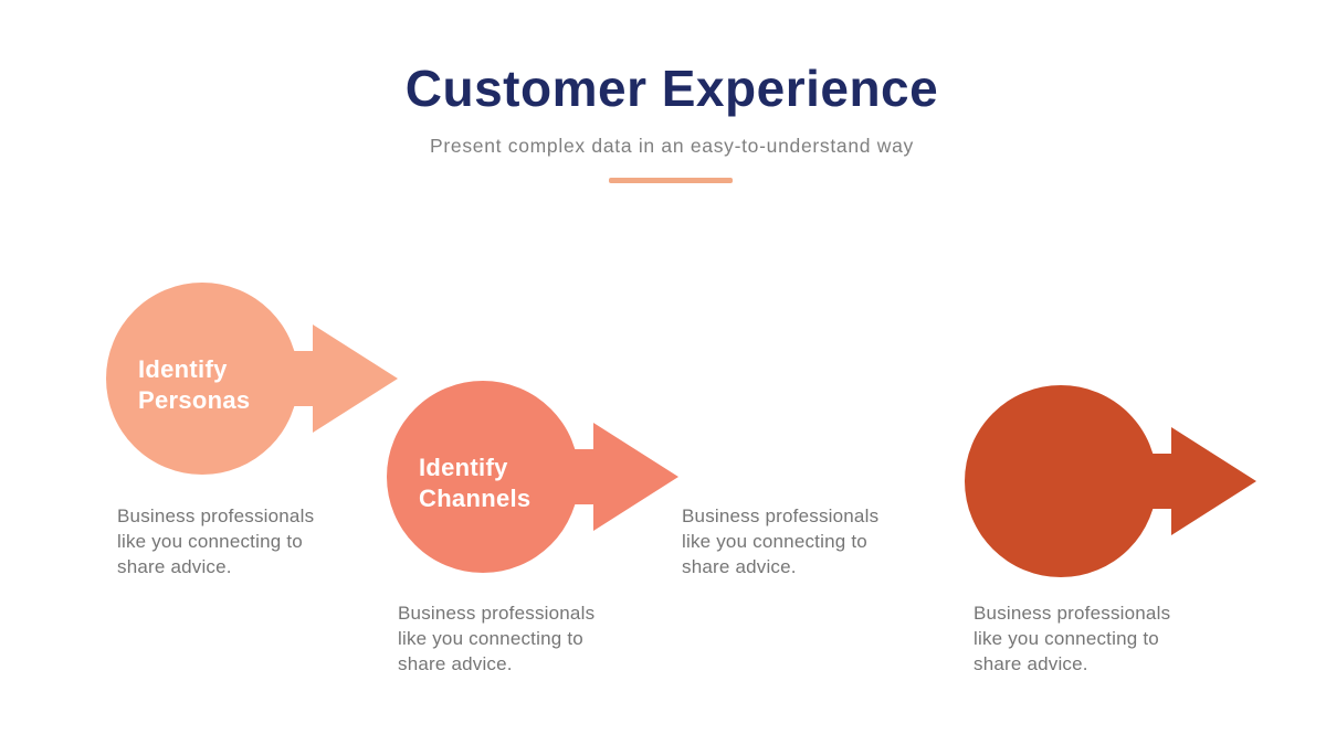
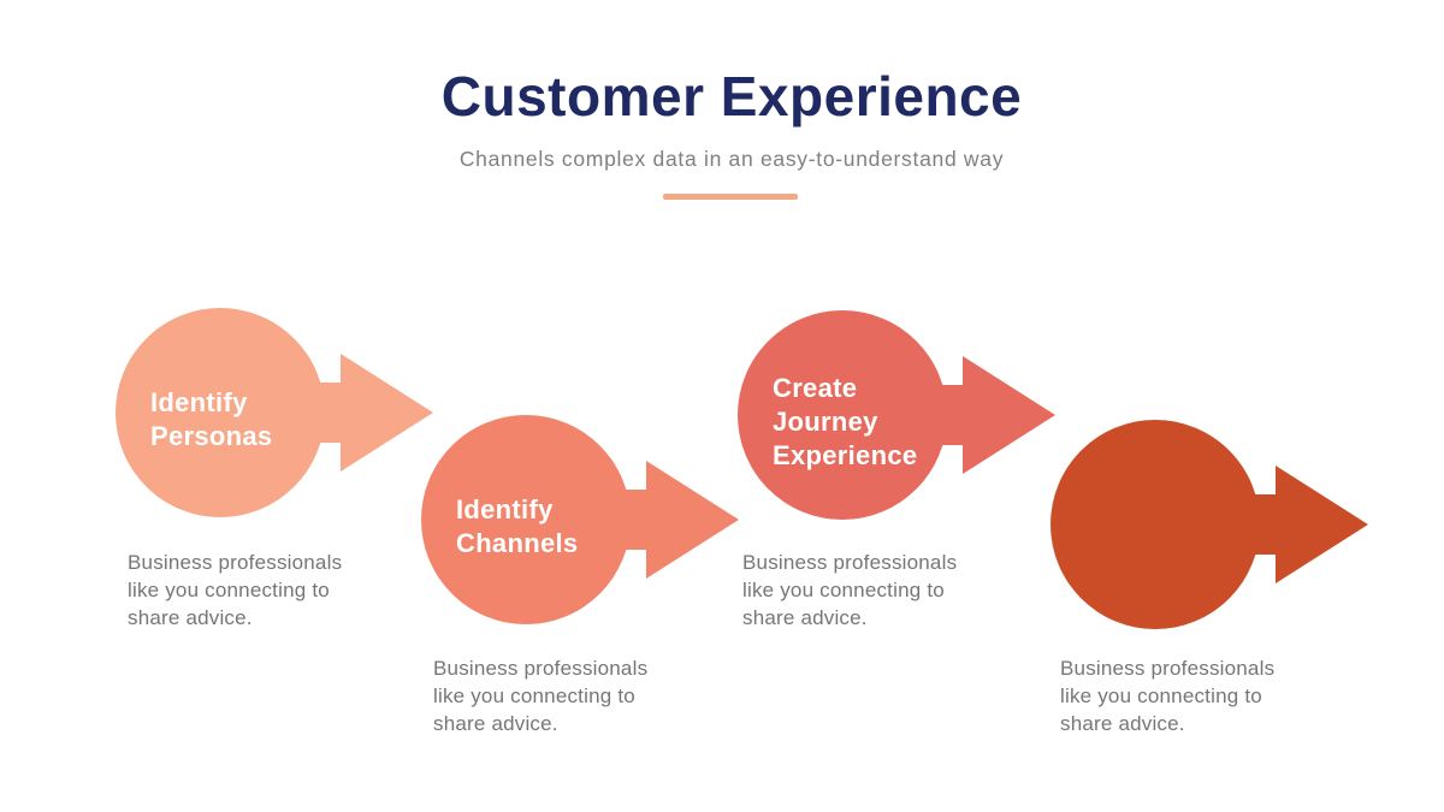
  Customer Experience
- Present complex data in an easy-to-understand way
+ Channels complex data in an easy-to-understand way
  Identify
  Personas
  Business professionals
  like you connecting to
  share advice.
  Identify
  Channels
  Business professionals
  like you connecting to
  share advice.
+ Create
+ Journey
+ Experience
  Business professionals
  like you connecting to
  share advice.
  Business professionals
  like you connecting to
  share advice.
